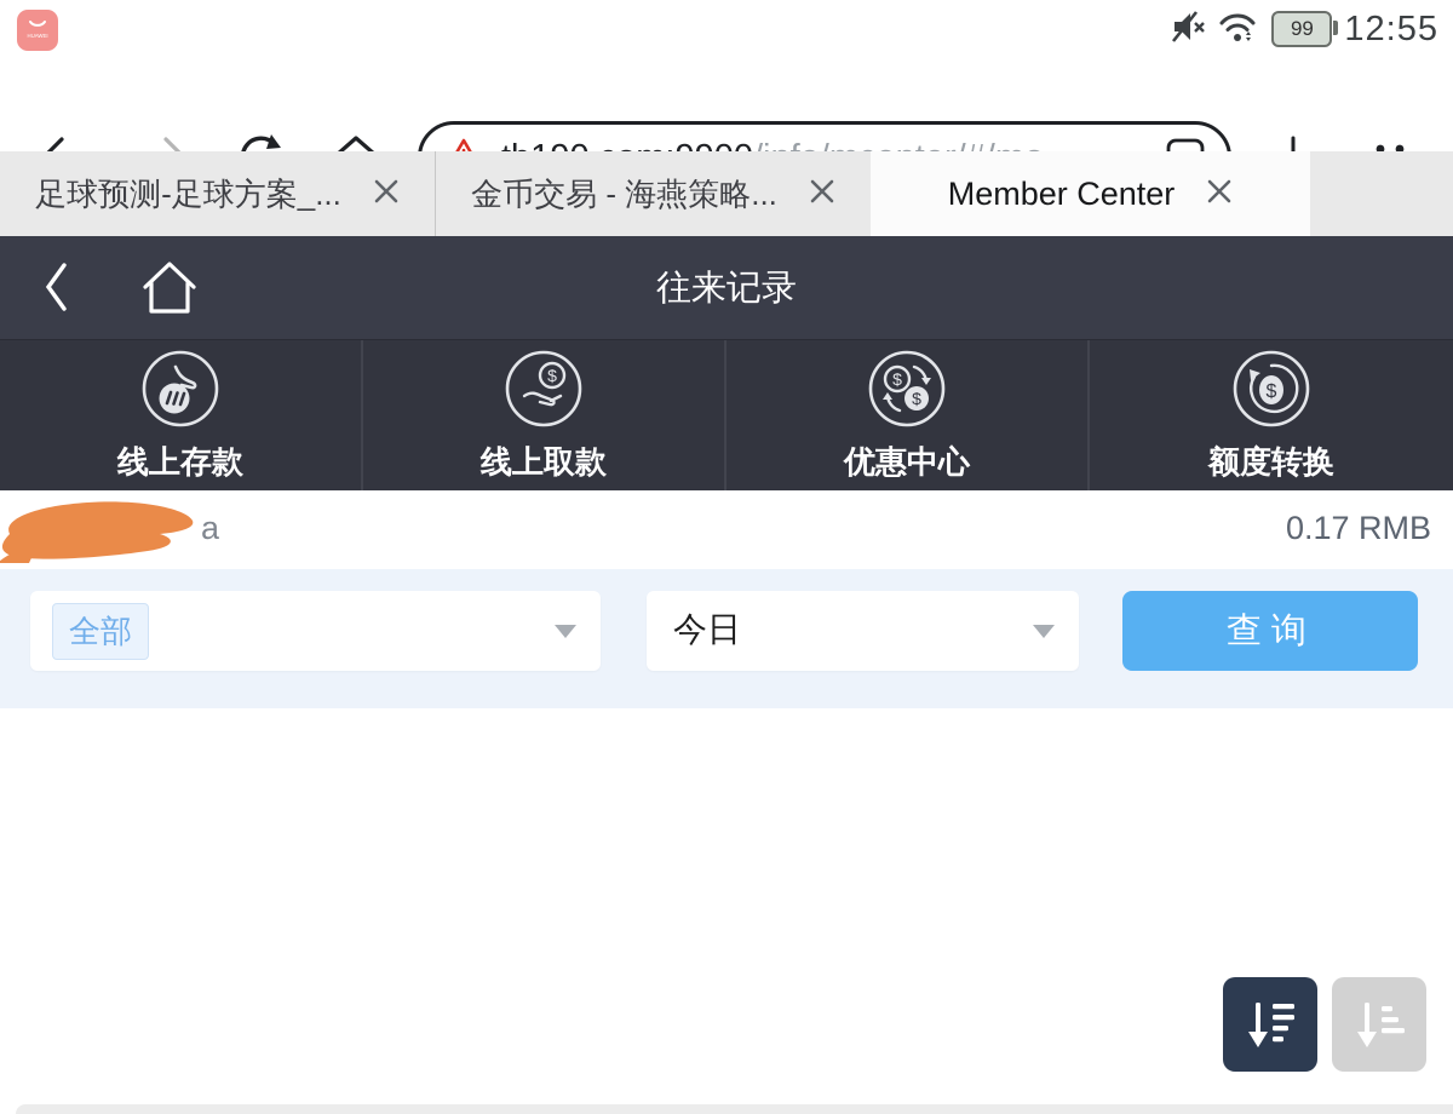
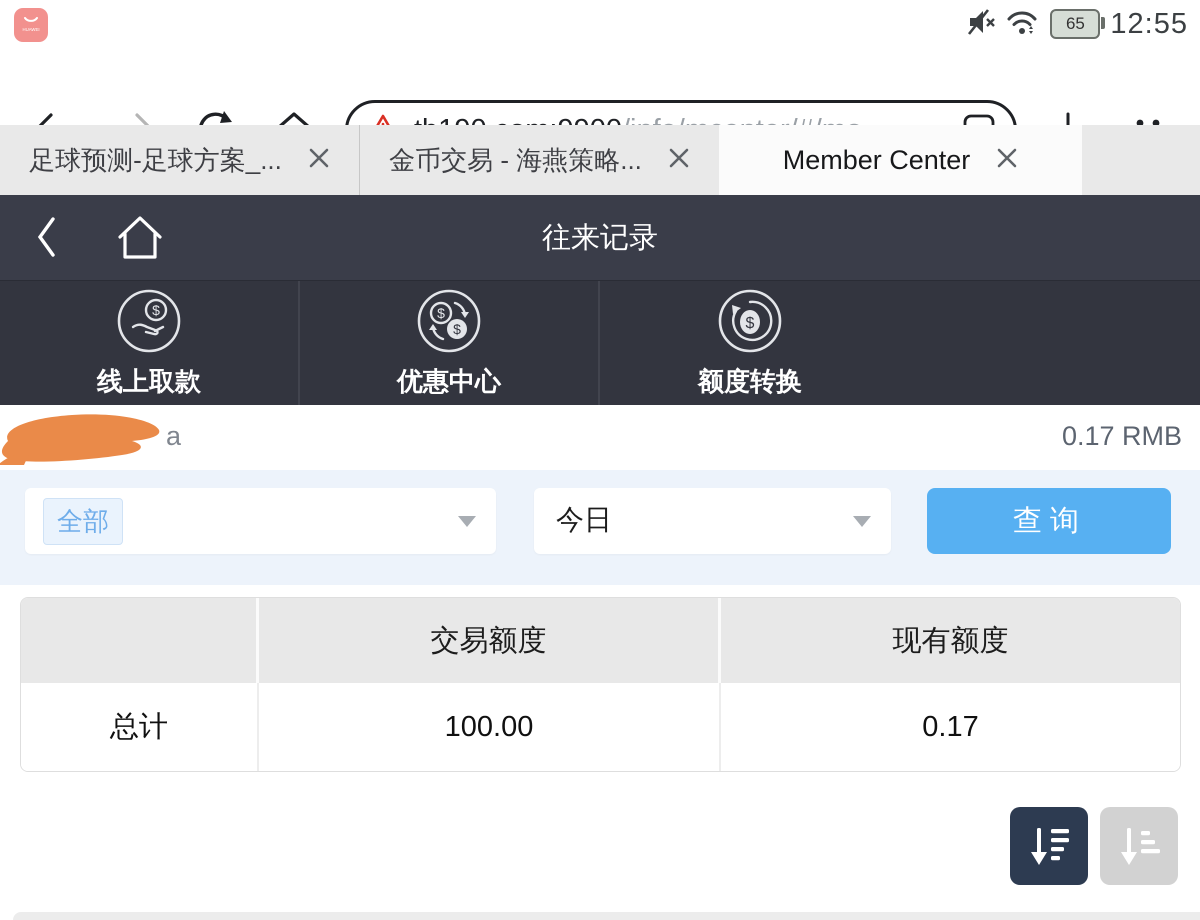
- 99
+ 65
  12:55
  足球预测-足球方案_...
  金币交易 - 海燕策略...
  Member Center
  往来记录
- 线上存款
  $
  线上取款
  $
  $
  优惠中心
  $
  额度转换
  a
  0.17 RMB
  全部
  今日
  查询
+ 交易额度
+ 现有额度
+ 总计
+ 100.00
+ 0.17
